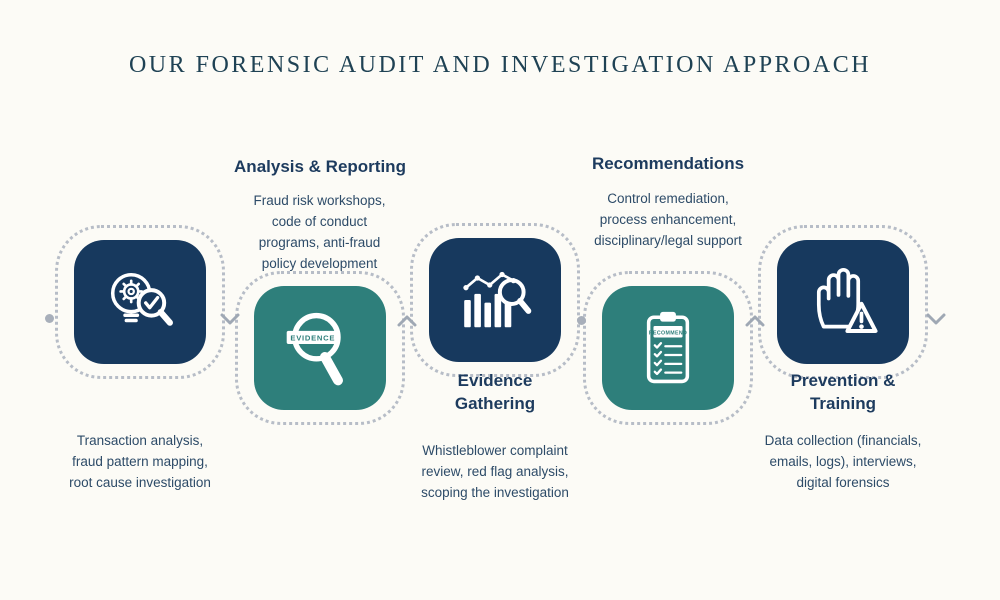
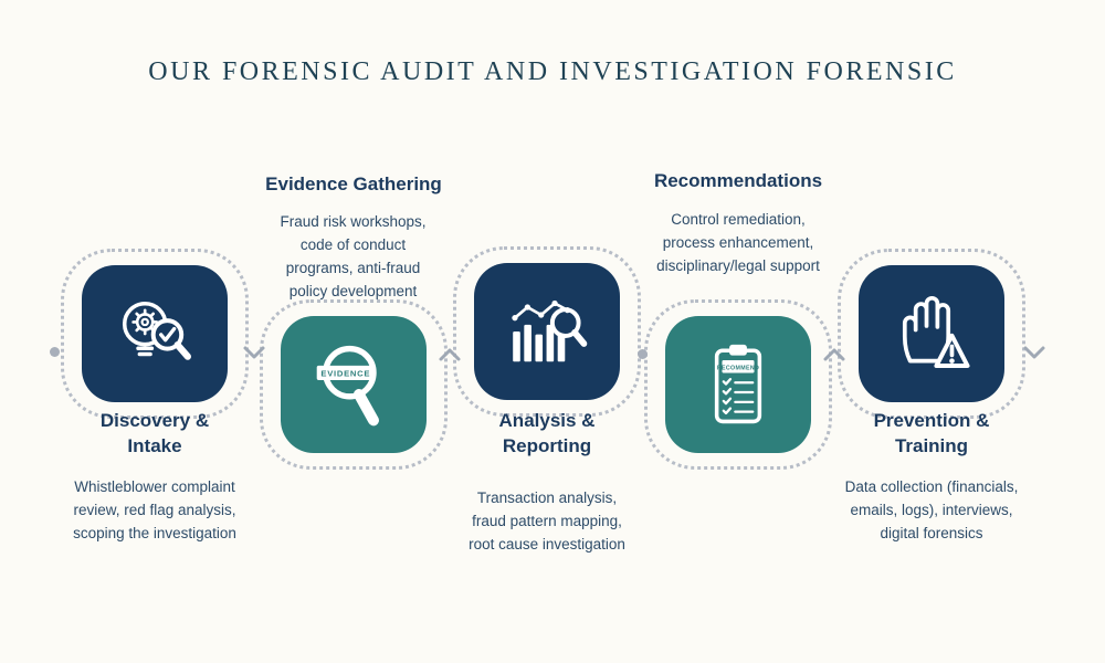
- OUR FORENSIC AUDIT AND INVESTIGATION APPROACH
+ OUR FORENSIC AUDIT AND INVESTIGATION FORENSIC
+ Discovery & Intake
- Transaction analysis, fraud pattern mapping, root cause investigation
+ Whistleblower complaint review, red flag analysis, scoping the investigation
  EVIDENCE
- Analysis & Reporting
+ Evidence Gathering
  Fraud risk workshops, code of conduct programs, anti-fraud policy development
- Evidence Gathering
+ Analysis & Reporting
- Whistleblower complaint review, red flag analysis, scoping the investigation
+ Transaction analysis, fraud pattern mapping, root cause investigation
  Recommendations
  Control remediation, process enhancement, disciplinary/legal support
  Prevention & Training
  Data collection (financials, emails, logs), interviews, digital forensics
